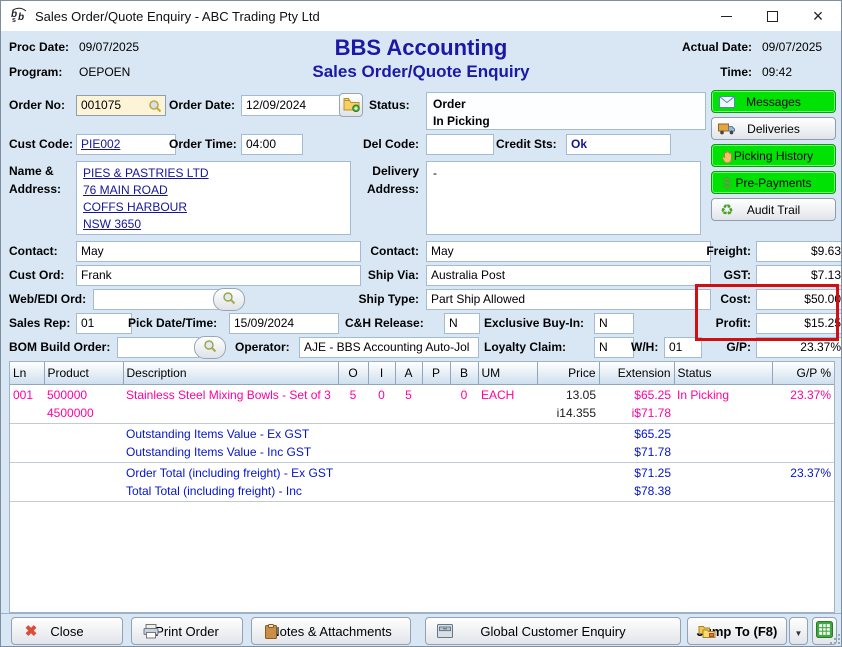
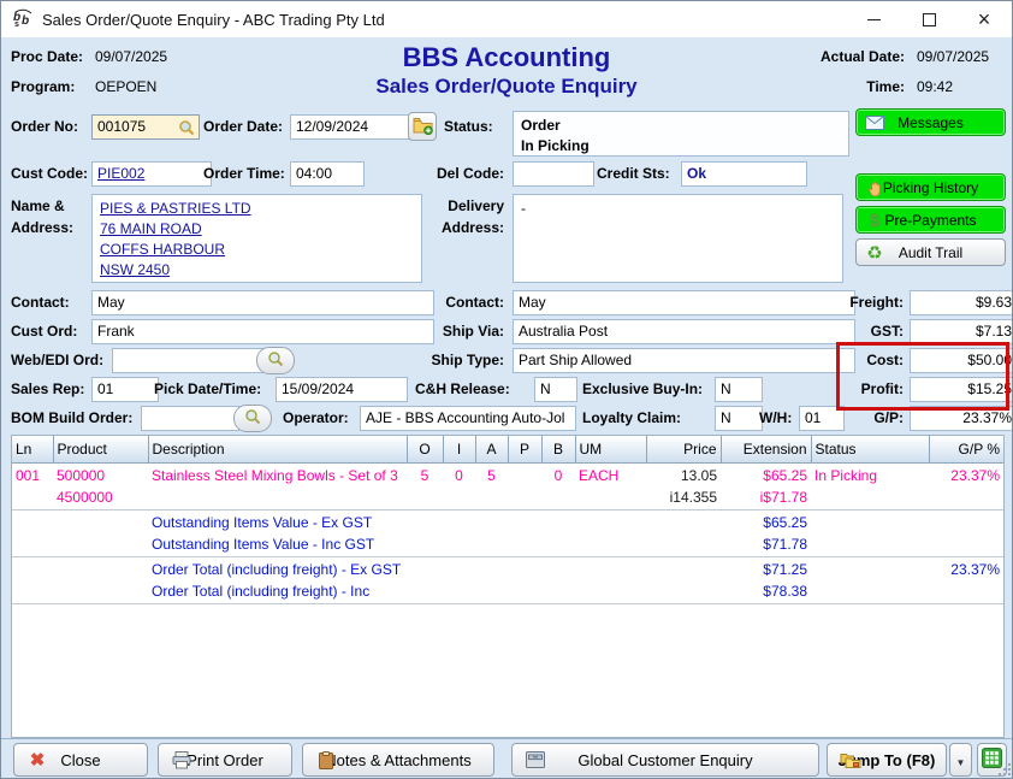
  b
  b
  Sales Order/Quote Enquiry - ABC Trading Pty Ltd
  Proc Date:
  09/07/2025
  Program:
  OEPOEN
  BBS Accounting
  Sales Order/Quote Enquiry
  Actual Date:
  09/07/2025
  Time:
  09:42
  Order No:
  001075
  Order Date:
  12/09/2024
  Status:
  Order
  In Picking
  Cust Code:
  PIE002
  Order Time:
  04:00
  Del Code:
  Credit Sts:
  Ok
  Name &
  Address:
  PIES & PASTRIES LTD
  76 MAIN ROAD
  COFFS HARBOUR
- NSW 3650
+ NSW 2450
  Delivery
  Address:
  -
  Contact:
  May
  Contact:
  May
  Freight:
  $9.63
  Cust Ord:
  Frank
  Ship Via:
  Australia Post
  GST:
  $7.13
  Web/EDI Ord:
  Ship Type:
  Part Ship Allowed
  Cost:
  $50.00
  Sales Rep:
  01
  Pick Date/Time:
  15/09/2024
  C&H Release:
  N
  Exclusive Buy-In:
  N
  Profit:
  $15.25
  BOM Build Order:
  Operator:
  AJE - BBS Accounting Auto-Jol
  Loyalty Claim:
  N
  W/H:
  01
  G/P:
  23.37%
  Messages
- Deliveries
  Picking History
  Pre-Payments
  Audit Trail
  Ln	Product	Description	O	I	A	P	B	UM	Price	Extension	Status	G/P %
  001	5000004500000	Stainless Steel Mixing Bowls - Set of 3	5	0	5		0	EACH	13.05i14.355	$65.25i$71.78	In Picking	23.37%
  		Outstanding Items Value - Ex GSTOutstanding Items Value - Inc GST								$65.25$71.78
- 		Order Total (including freight) - Ex GSTTotal Total (including freight) - Inc								$71.25$78.38		23.37%
+ 		Order Total (including freight) - Ex GSTOrder Total (including freight) - Inc								$71.25$78.38		23.37%
  Close
  Print Order
  otes & Attachments
  Global Customer Enquiry
  mp To (F8)
